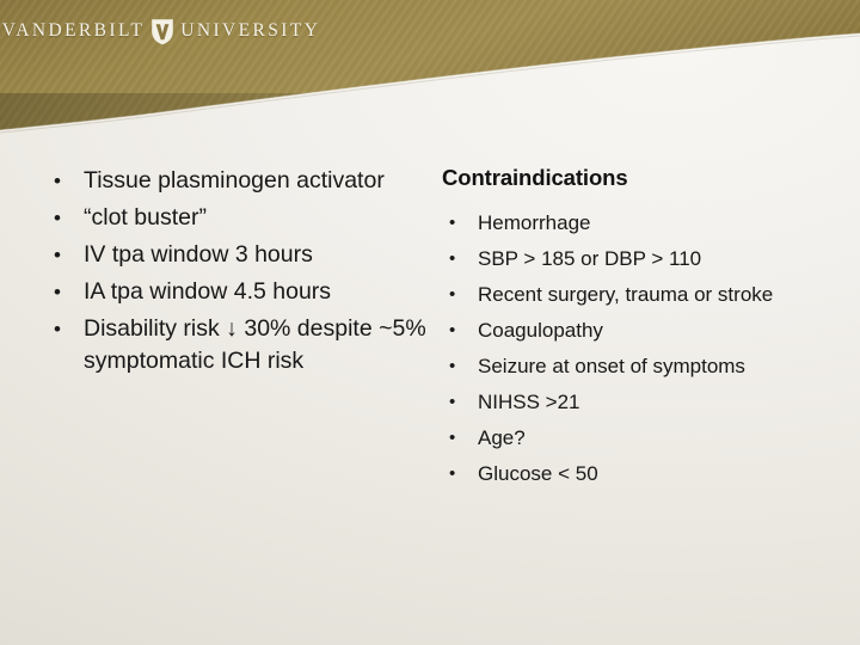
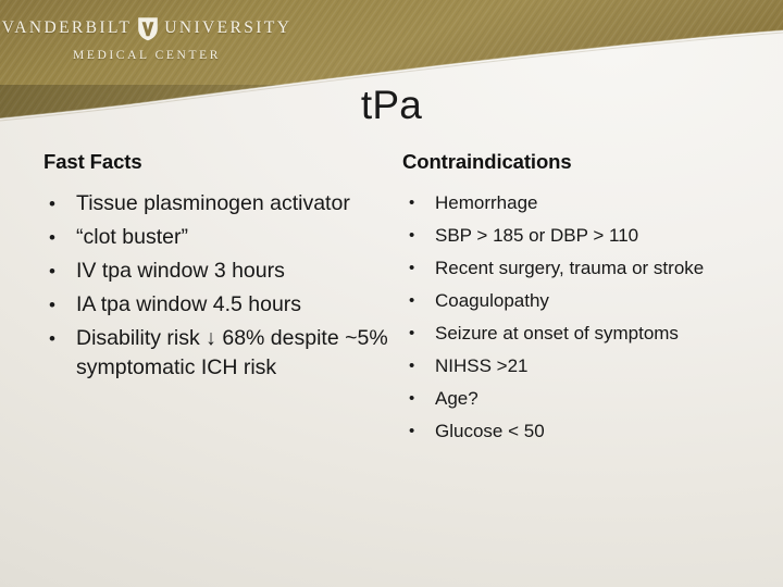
  VANDERBILT
  UNIVERSITY
+ MEDICAL CENTER
+ tPa
+ Fast Facts
  •
  Tissue plasminogen activator
  •
  “clot buster”
  •
  IV tpa window 3 hours
  •
  IA tpa window 4.5 hours
  •
- Disability risk ↓ 30% despite ~5% symptomatic ICH risk
+ Disability risk ↓ 68% despite ~5% symptomatic ICH risk
  Contraindications
  •
  Hemorrhage
  •
  SBP > 185 or DBP > 110
  •
  Recent surgery, trauma or stroke
  •
  Coagulopathy
  •
  Seizure at onset of symptoms
  •
  NIHSS >21
  •
  Age?
  •
  Glucose < 50
